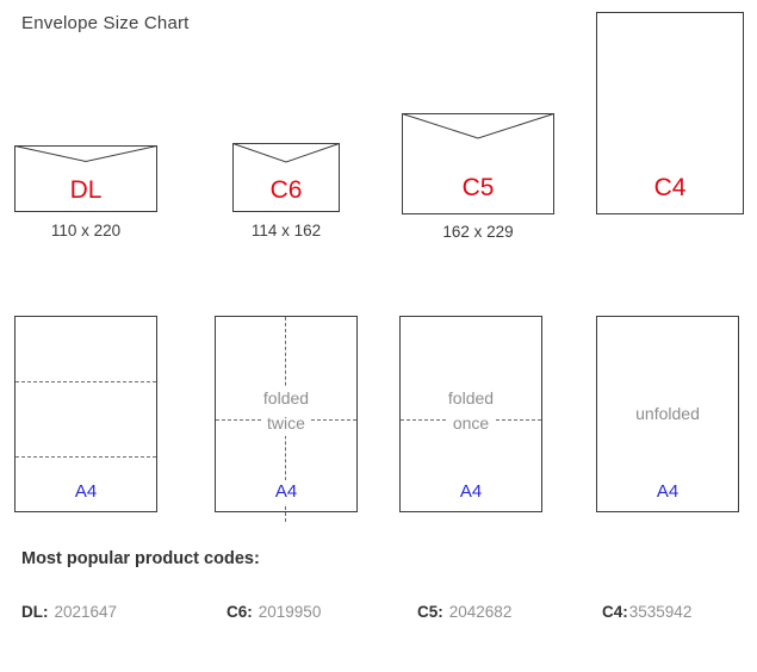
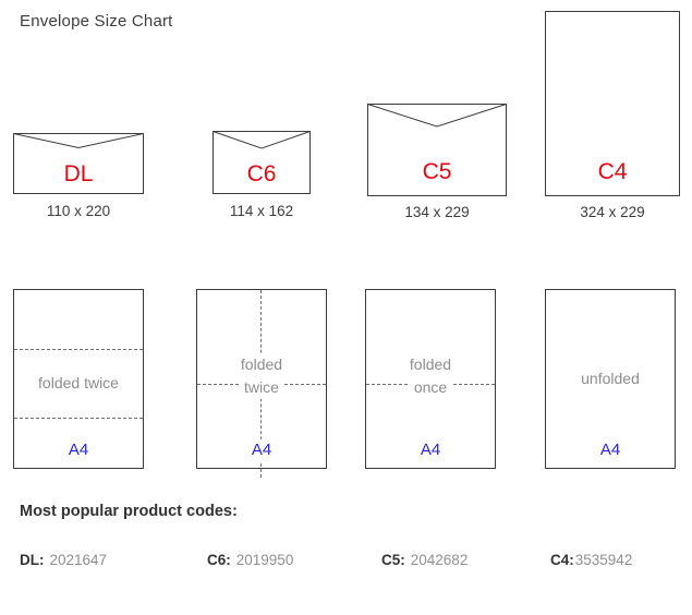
  Envelope Size Chart
  DL
  C6
  C5
  C4
  110 x 220
  114 x 162
- 162 x 229
+ 134 x 229
+ 324 x 229
+ folded twice
  A4
  folded
  twice
  A4
  folded
  once
  A4
  unfolded
  A4
  Most popular product codes:
  DL: 2021647
  C6: 2019950
  C5: 2042682
  C4:3535942
